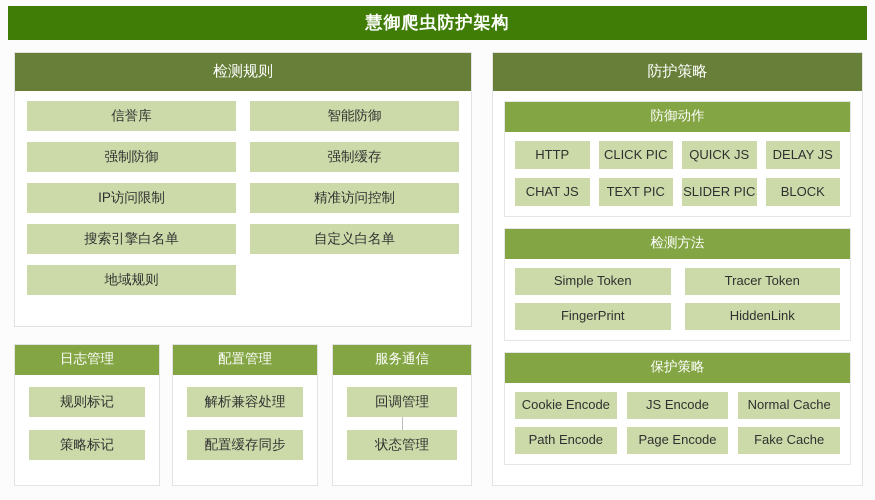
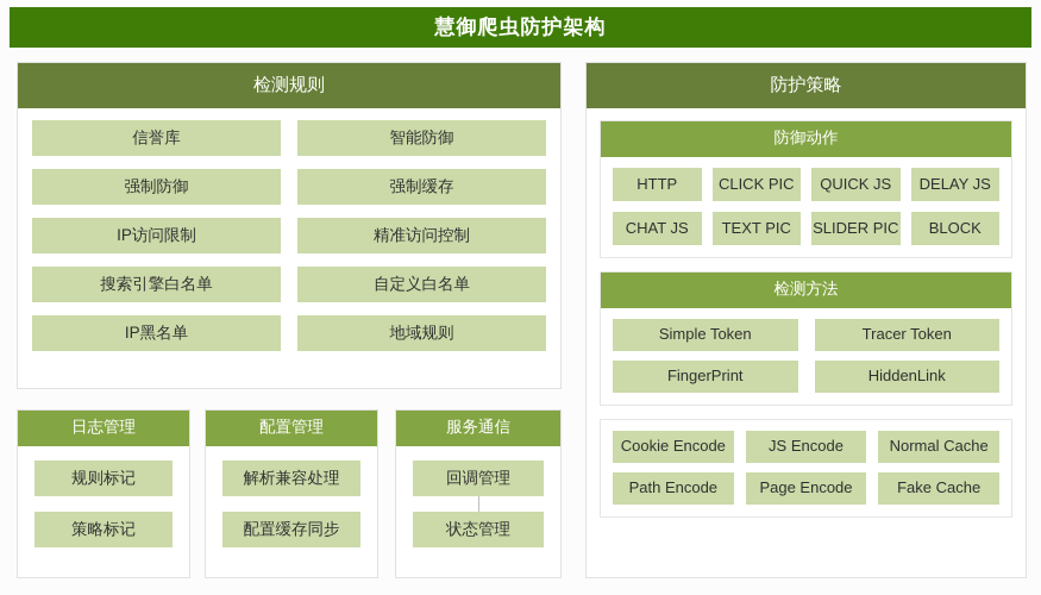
  慧御爬虫防护架构
  检测规则
  信誉库
  智能防御
  强制防御
  强制缓存
  IP访问限制
  精准访问控制
  搜索引擎白名单
  自定义白名单
+ IP黑名单
  地域规则
  日志管理
  规则标记
  策略标记
  配置管理
  解析兼容处理
  配置缓存同步
  服务通信
  回调管理
  状态管理
  防护策略
  防御动作
  HTTP
  CLICK PIC
  QUICK JS
  DELAY JS
  CHAT JS
  TEXT PIC
  SLIDER PIC
  BLOCK
  检测方法
  Simple Token
  Tracer Token
  FingerPrint
  HiddenLink
- 保护策略
  Cookie Encode
  JS Encode
  Normal Cache
  Path Encode
  Page Encode
  Fake Cache
